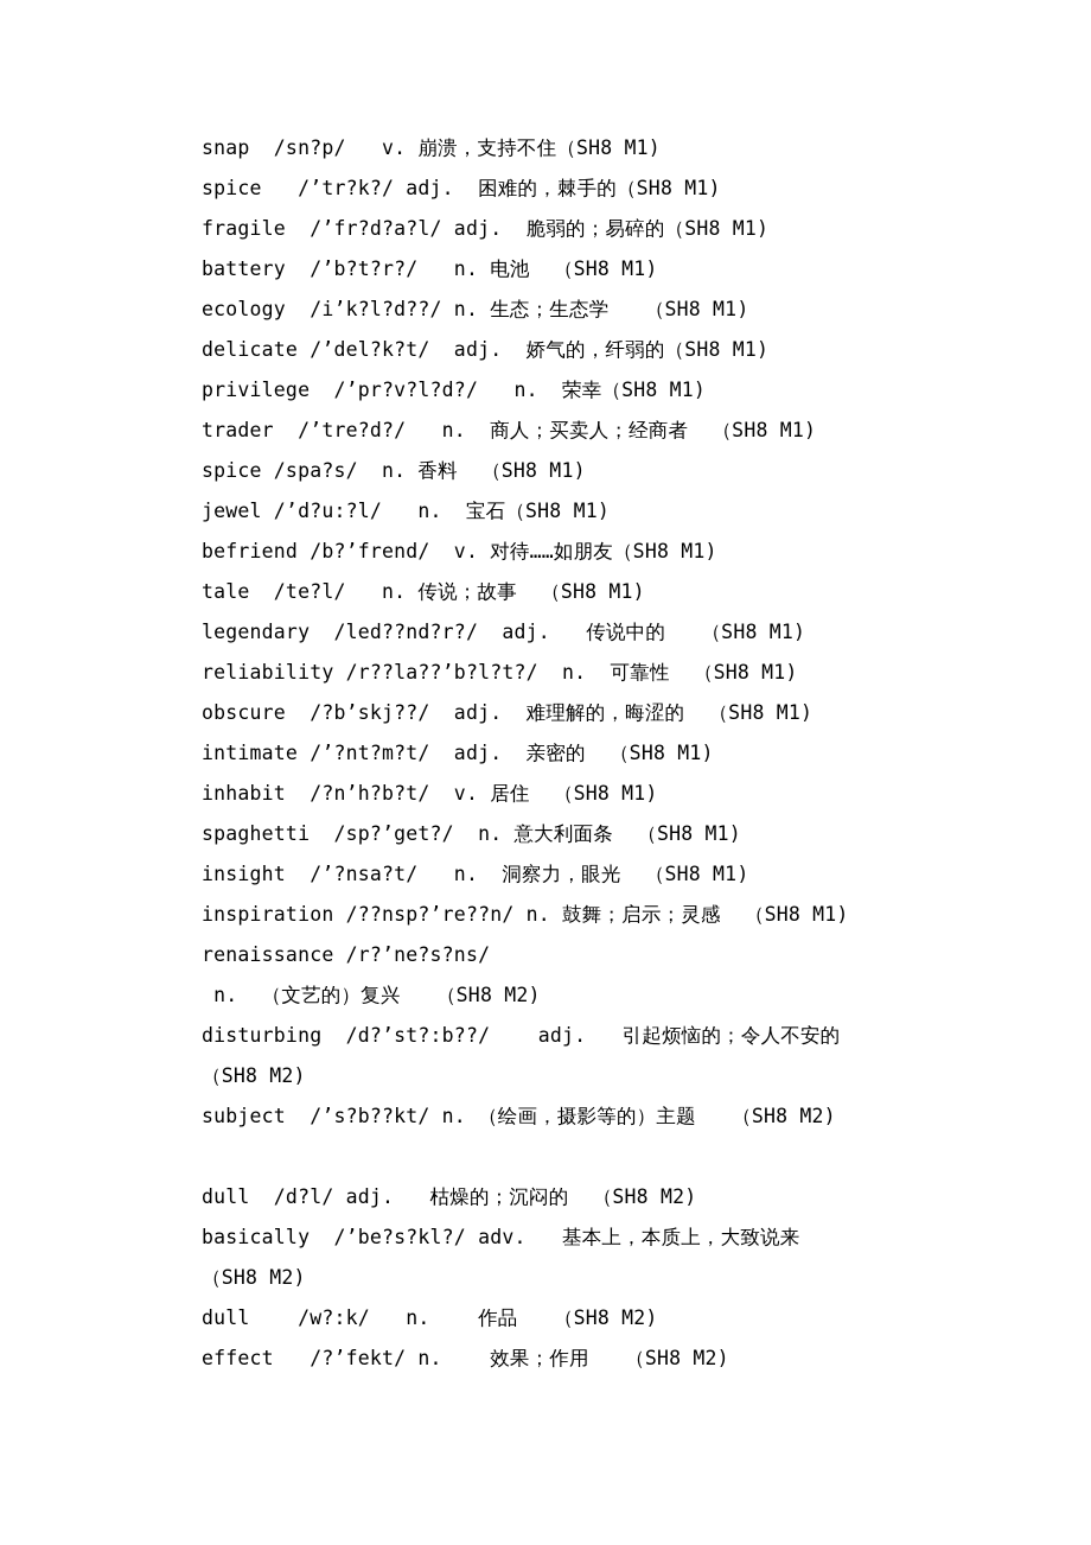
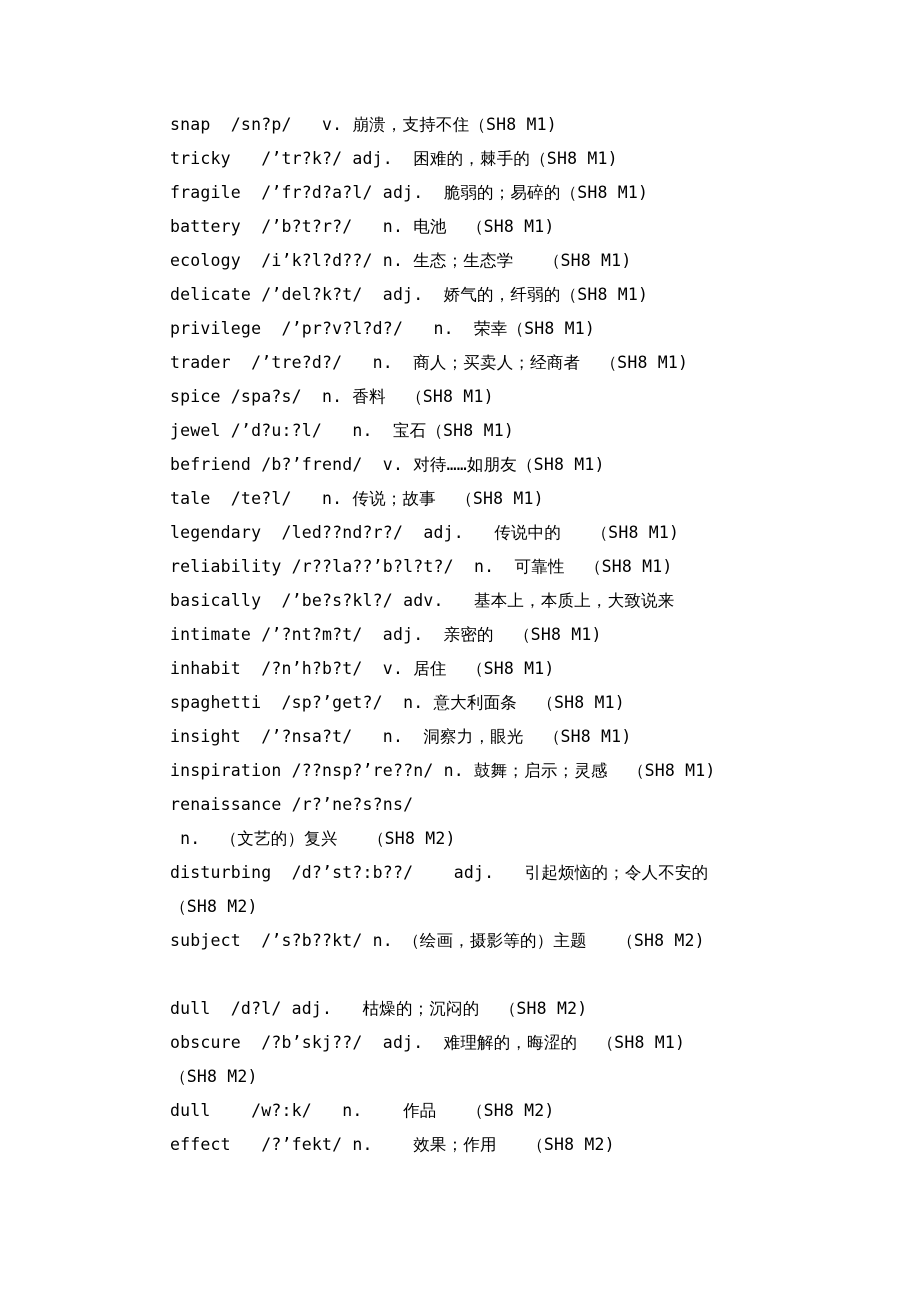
  snap /sn?p/ v. 崩溃，支持不住（SH8 M1)
- spice /’tr?k?/ adj. 困难的，棘手的（SH8 M1)
+ tricky /’tr?k?/ adj. 困难的，棘手的（SH8 M1)
  fragile /’fr?d?a?l/ adj. 脆弱的；易碎的（SH8 M1)
  battery /’b?t?r?/ n. 电池 （SH8 M1)
  ecology /i’k?l?d??/ n. 生态；生态学 （SH8 M1)
  delicate /’del?k?t/ adj. 娇气的，纤弱的（SH8 M1)
  privilege /’pr?v?l?d?/ n. 荣幸（SH8 M1)
  trader /’tre?d?/ n. 商人；买卖人；经商者 （SH8 M1)
  spice /spa?s/ n. 香料 （SH8 M1)
  jewel /’d?u:?l/ n. 宝石（SH8 M1)
  befriend /b?’frend/ v. 对待……如朋友（SH8 M1)
  tale /te?l/ n. 传说；故事 （SH8 M1)
  legendary /led??nd?r?/ adj. 传说中的 （SH8 M1)
  reliability /r??la??’b?l?t?/ n. 可靠性 （SH8 M1)
- obscure /?b’skj??/ adj. 难理解的，晦涩的 （SH8 M1)
+ basically /’be?s?kl?/ adv. 基本上，本质上，大致说来
  intimate /’?nt?m?t/ adj. 亲密的 （SH8 M1)
  inhabit /?n’h?b?t/ v. 居住 （SH8 M1)
  spaghetti /sp?’get?/ n. 意大利面条 （SH8 M1)
  insight /’?nsa?t/ n. 洞察力，眼光 （SH8 M1)
  inspiration /??nsp?’re??n/ n. 鼓舞；启示；灵感 （SH8 M1)
  renaissance /r?’ne?s?ns/
  n. （文艺的）复兴 （SH8 M2)
  disturbing /d?’st?:b??/ adj. 引起烦恼的；令人不安的
  （SH8 M2)
  subject /’s?b??kt/ n. （绘画，摄影等的）主题 （SH8 M2)
  dull /d?l/ adj. 枯燥的；沉闷的 （SH8 M2)
- basically /’be?s?kl?/ adv. 基本上，本质上，大致说来
+ obscure /?b’skj??/ adj. 难理解的，晦涩的 （SH8 M1)
  （SH8 M2)
  dull /w?:k/ n. 作品 （SH8 M2)
  effect /?’fekt/ n. 效果；作用 （SH8 M2)
